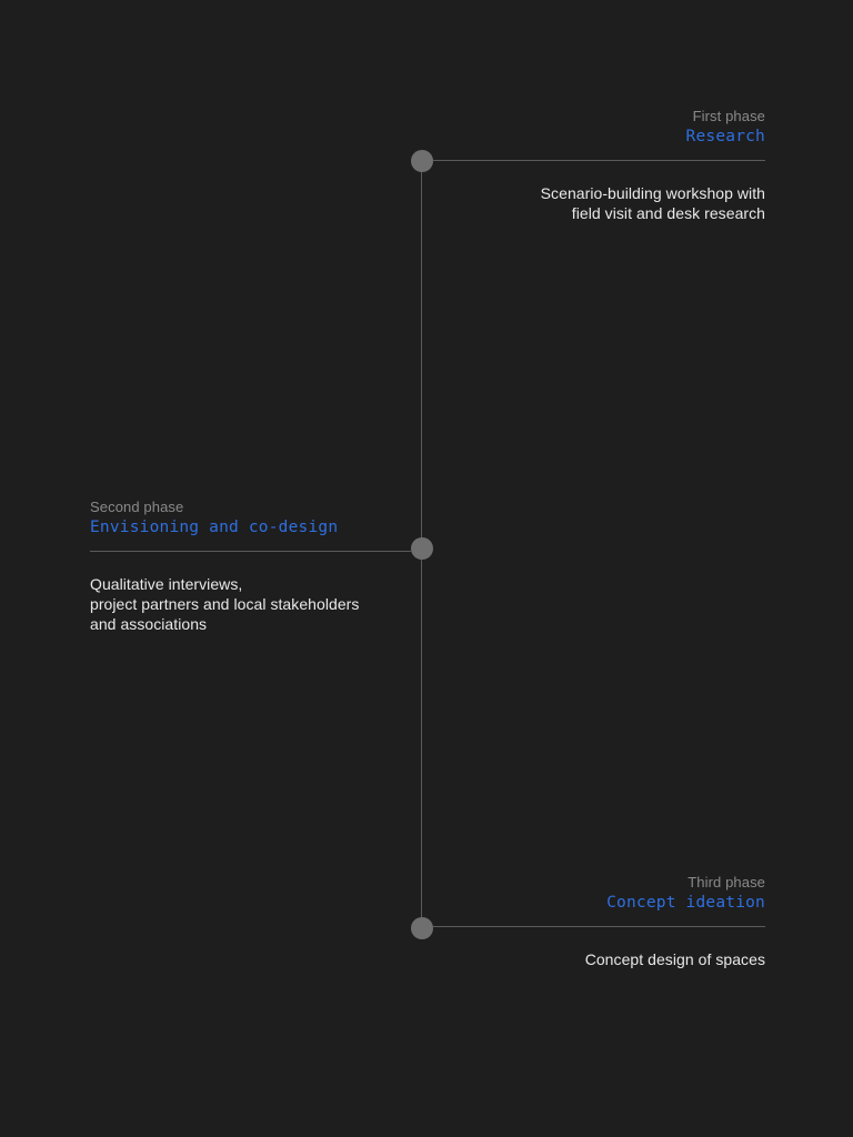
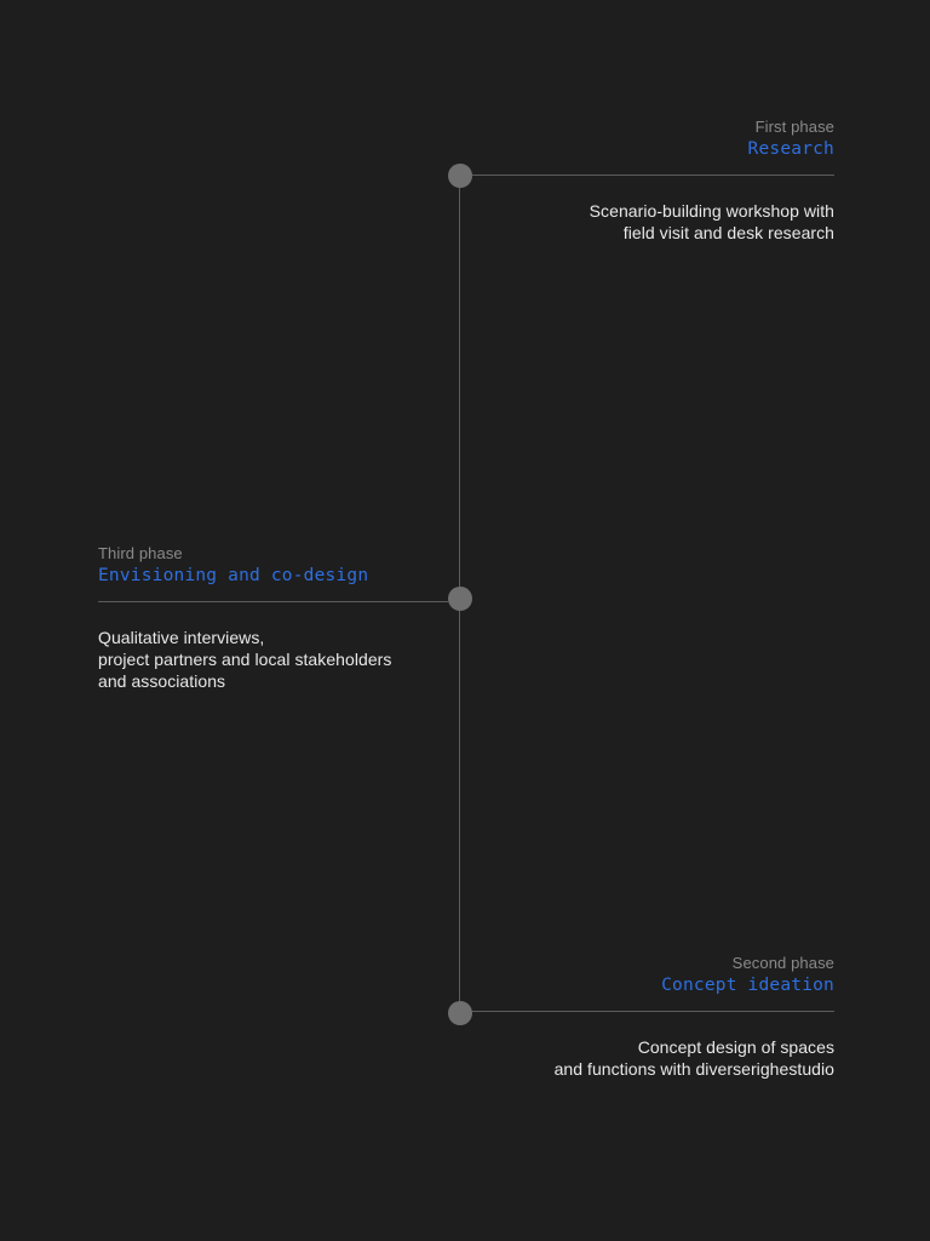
  First phase
  Research
  Scenario-building workshop with
  field visit and desk research
- Second phase
+ Third phase
  Envisioning and co-design
  Qualitative interviews,
  project partners and local stakeholders
  and associations
- Third phase
+ Second phase
  Concept ideation
  Concept design of spaces
+ and functions with diverserighestudio
